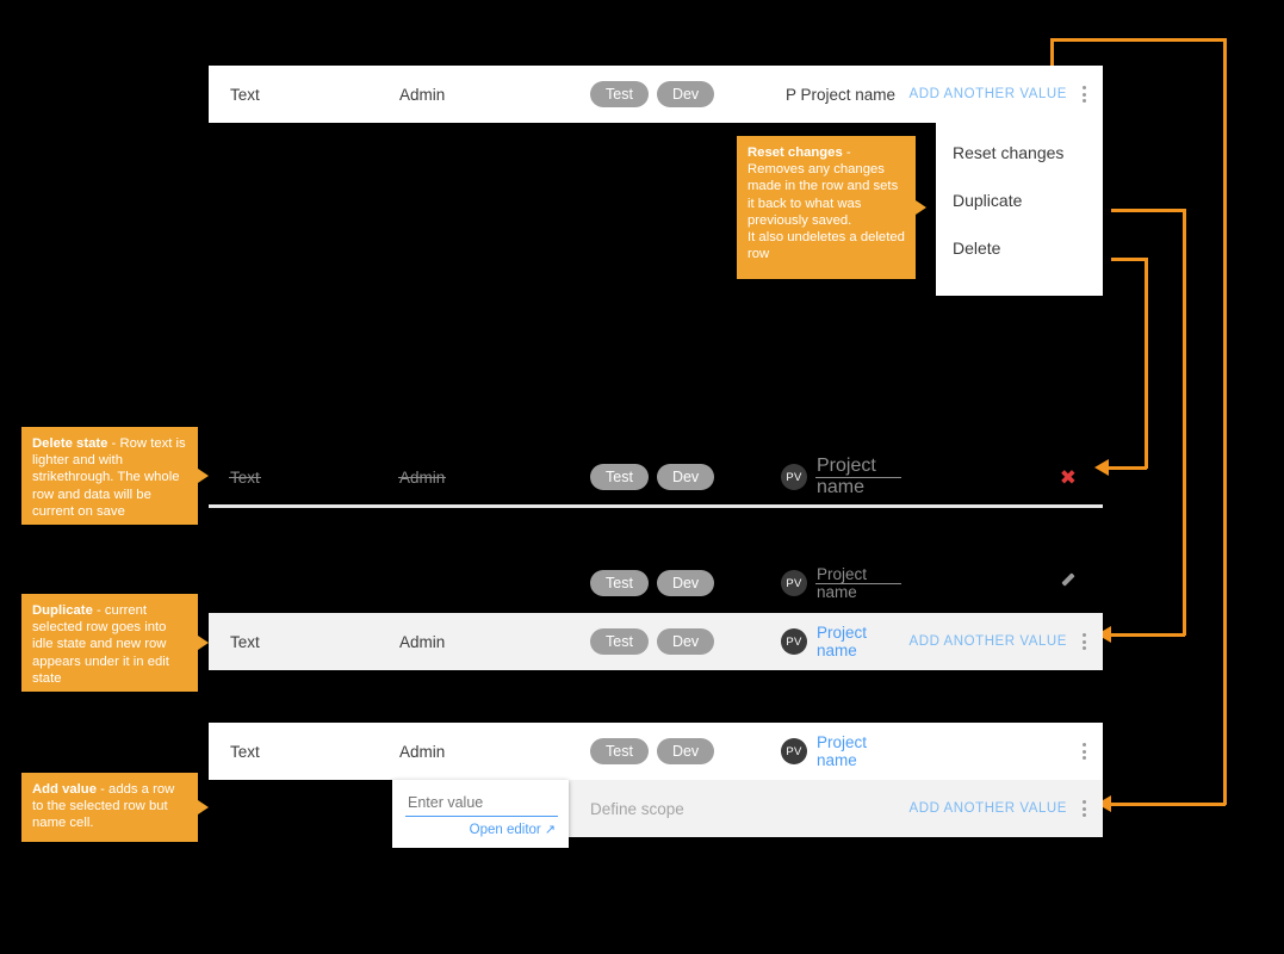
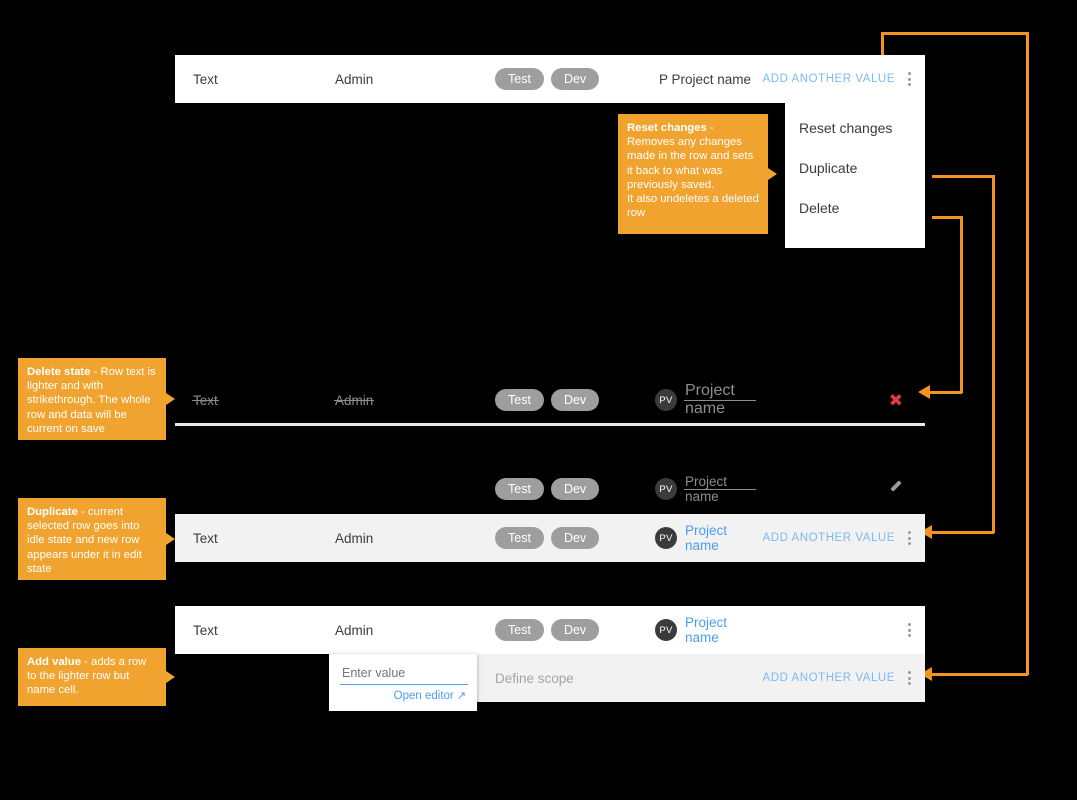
  Text
  Admin
  Test
  Dev
  P Project name
  ADD ANOTHER VALUE
  Reset changes
  Duplicate
  Delete
  Reset changes - Removes any changes made in the row and sets it back to what was previously saved.
  It also undeletes a deleted row
  Text
  Admin
  Test
  Dev
  PV
  Project name
  ✖
  Delete state - Row text is lighter and with strikethrough. The whole row and data will be current on save
  Test
  Dev
  PV
  Project name
  Text
  Admin
  Test
  Dev
  PV
  Project name
  ADD ANOTHER VALUE
  Duplicate - current selected row goes into idle state and new row appears under it in edit state
  Text
  Admin
  Test
  Dev
  PV
  Project name
  Define scope
  ADD ANOTHER VALUE
  Enter value
  Open editor
  ↗
- Add value - adds a row to the selected row but name cell.
+ Add value - adds a row to the lighter row but name cell.
